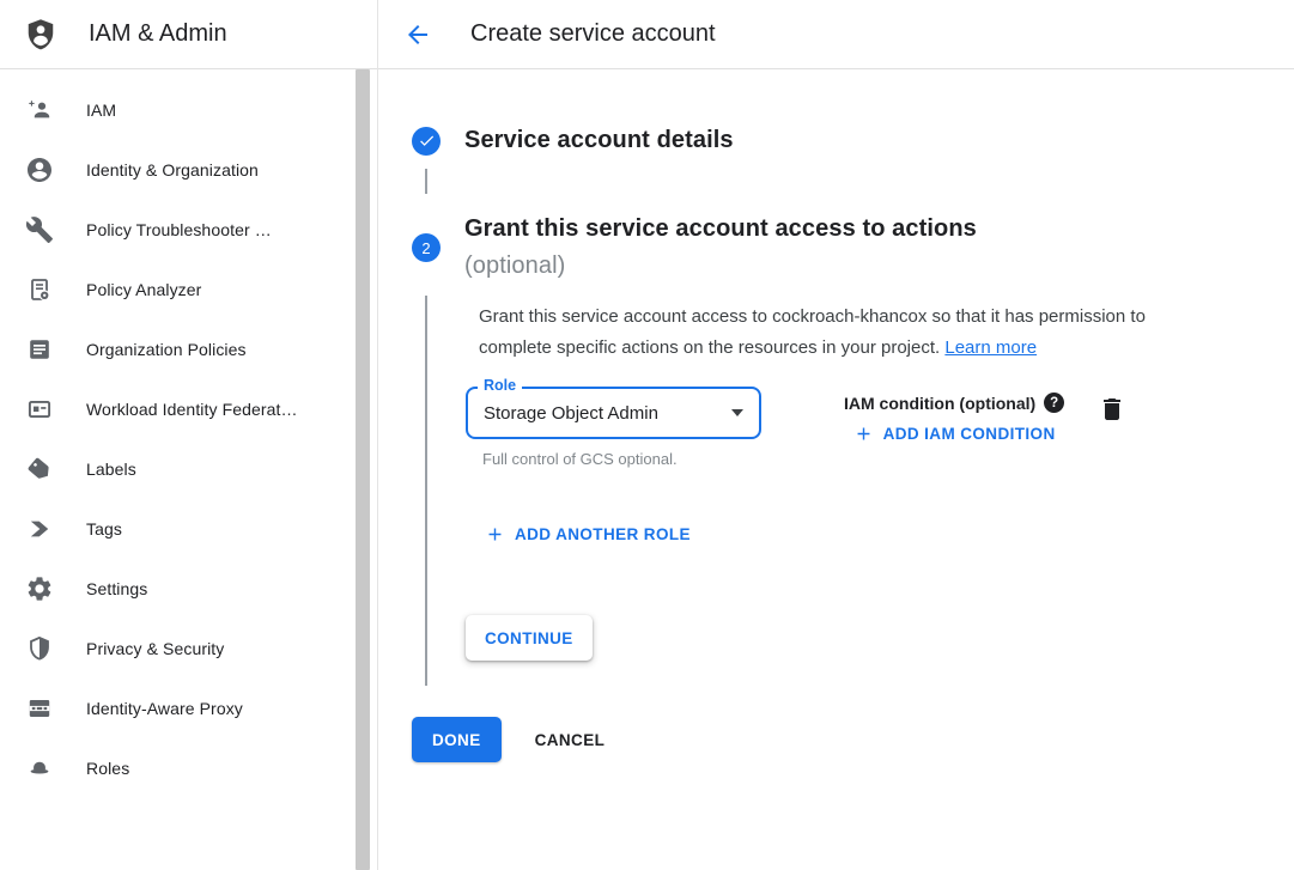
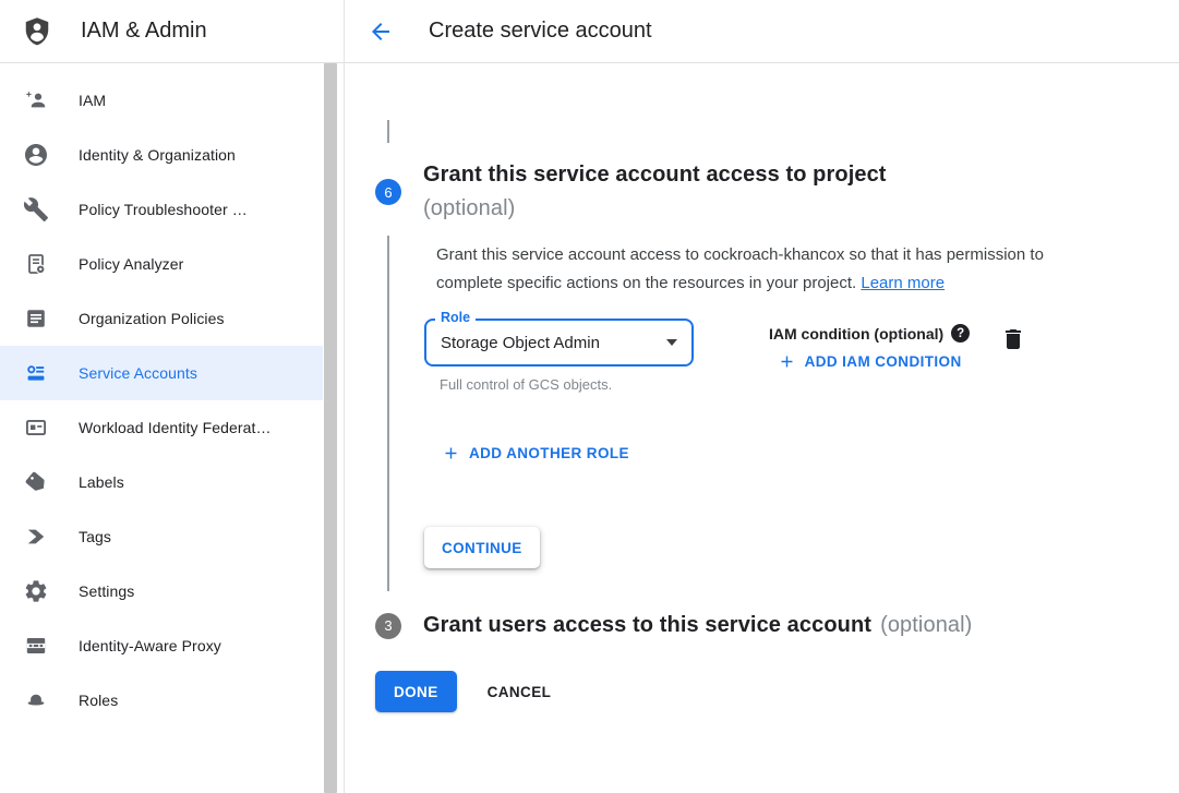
  IAM & Admin
  IAM
  Identity & Organization
  Policy Troubleshooter …
  Policy Analyzer
  Organization Policies
+ Service Accounts
  Workload Identity Federat…
  Labels
  Tags
  Settings
- Privacy & Security
  Identity-Aware Proxy
  Roles
  Create service account
- Service account details
- 2
+ 6
- Grant this service account access to actions
+ Grant this service account access to project
  (optional)
  Grant this service account access to cockroach-khancox so that it has permission to complete specific actions on the resources in your project. Learn more
  Role
  Storage Object Admin
- Full control of GCS optional.
+ Full control of GCS objects.
  IAM condition (optional)
  ?
  ADD IAM CONDITION
  ADD ANOTHER ROLE
  CONTINUE
+ 3
+ Grant users access to this service account (optional)
  DONE
  CANCEL
